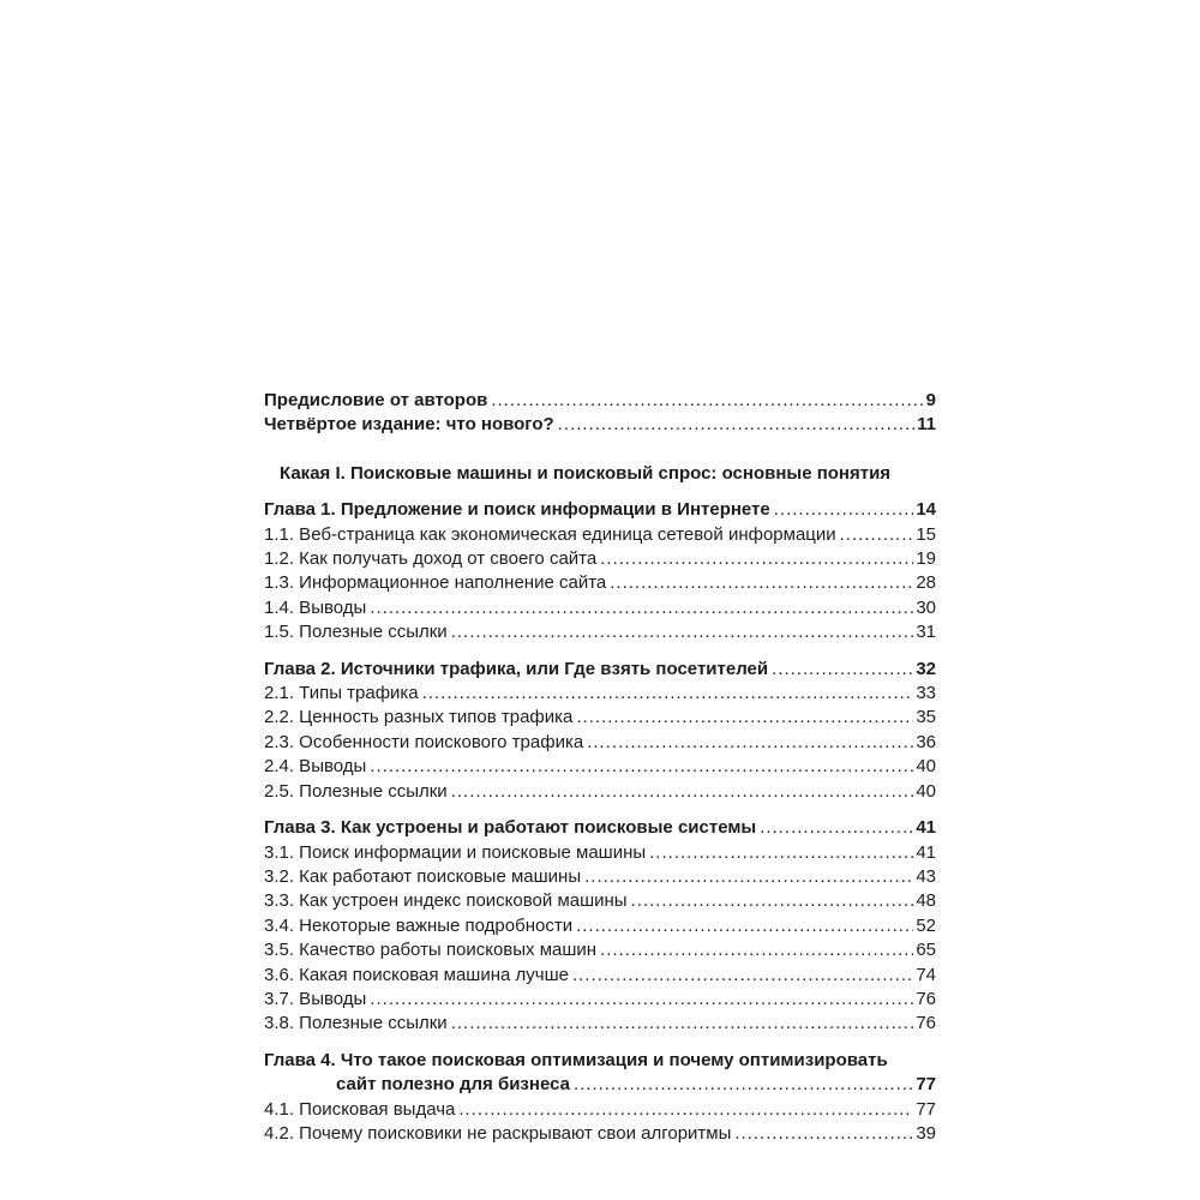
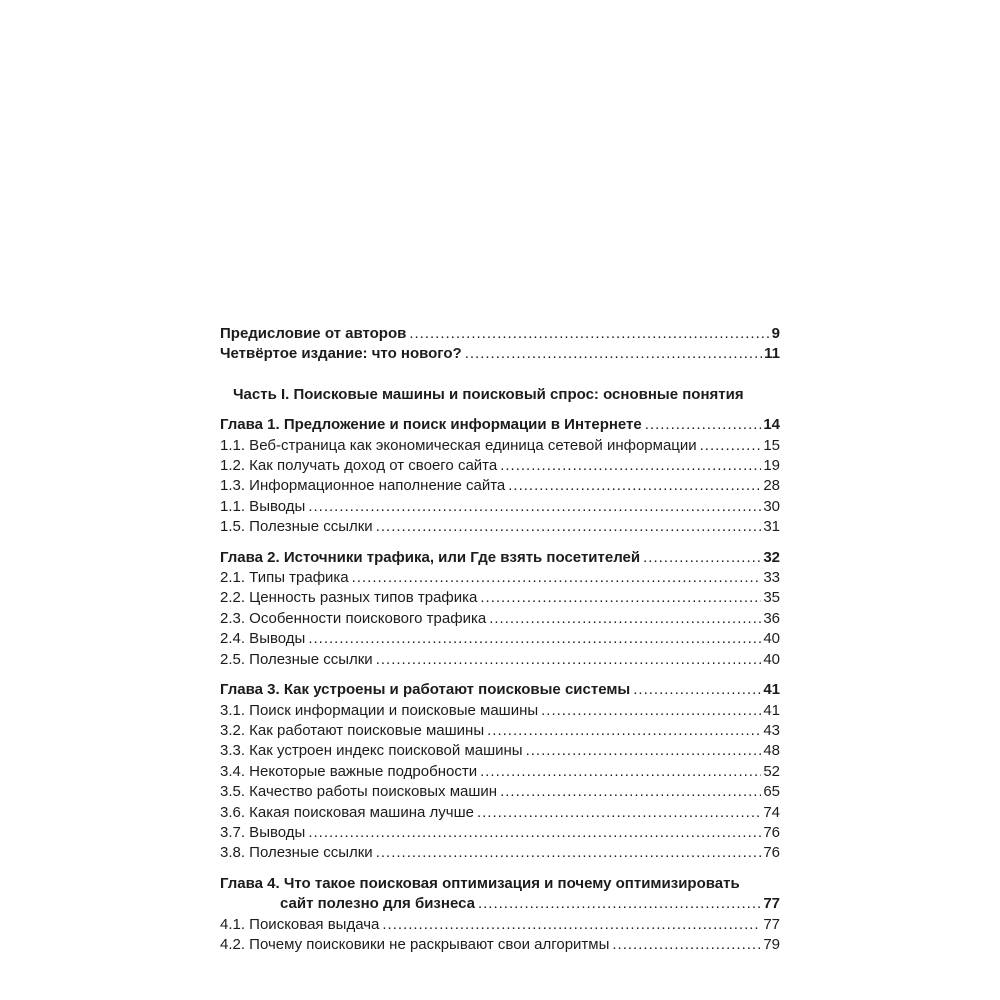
  Предисловие от авторов
  9
  Четвёртое издание: что нового?
  11
- Какая I. Поисковые машины и поисковый спрос: основные понятия
+ Часть I. Поисковые машины и поисковый спрос: основные понятия
  Глава 1. Предложение и поиск информации в Интернете
  14
  1.1. Веб-страница как экономическая единица сетевой информации
  15
  1.2. Как получать доход от своего сайта
  19
  1.3. Информационное наполнение сайта
  28
- 1.4. Выводы
+ 1.1. Выводы
  30
  1.5. Полезные ссылки
  31
  Глава 2. Источники трафика, или Где взять посетителей
  32
  2.1. Типы трафика
  33
  2.2. Ценность разных типов трафика
  35
  2.3. Особенности поискового трафика
  36
  2.4. Выводы
  40
  2.5. Полезные ссылки
  40
  Глава 3. Как устроены и работают поисковые системы
  41
  3.1. Поиск информации и поисковые машины
  41
  3.2. Как работают поисковые машины
  43
  3.3. Как устроен индекс поисковой машины
  48
  3.4. Некоторые важные подробности
  52
  3.5. Качество работы поисковых машин
  65
  3.6. Какая поисковая машина лучше
  74
  3.7. Выводы
  76
  3.8. Полезные ссылки
  76
  Глава 4. Что такое поисковая оптимизация и почему оптимизировать
  сайт полезно для бизнеса
  77
  4.1. Поисковая выдача
  77
  4.2. Почему поисковики не раскрывают свои алгоритмы
- 39
+ 79
